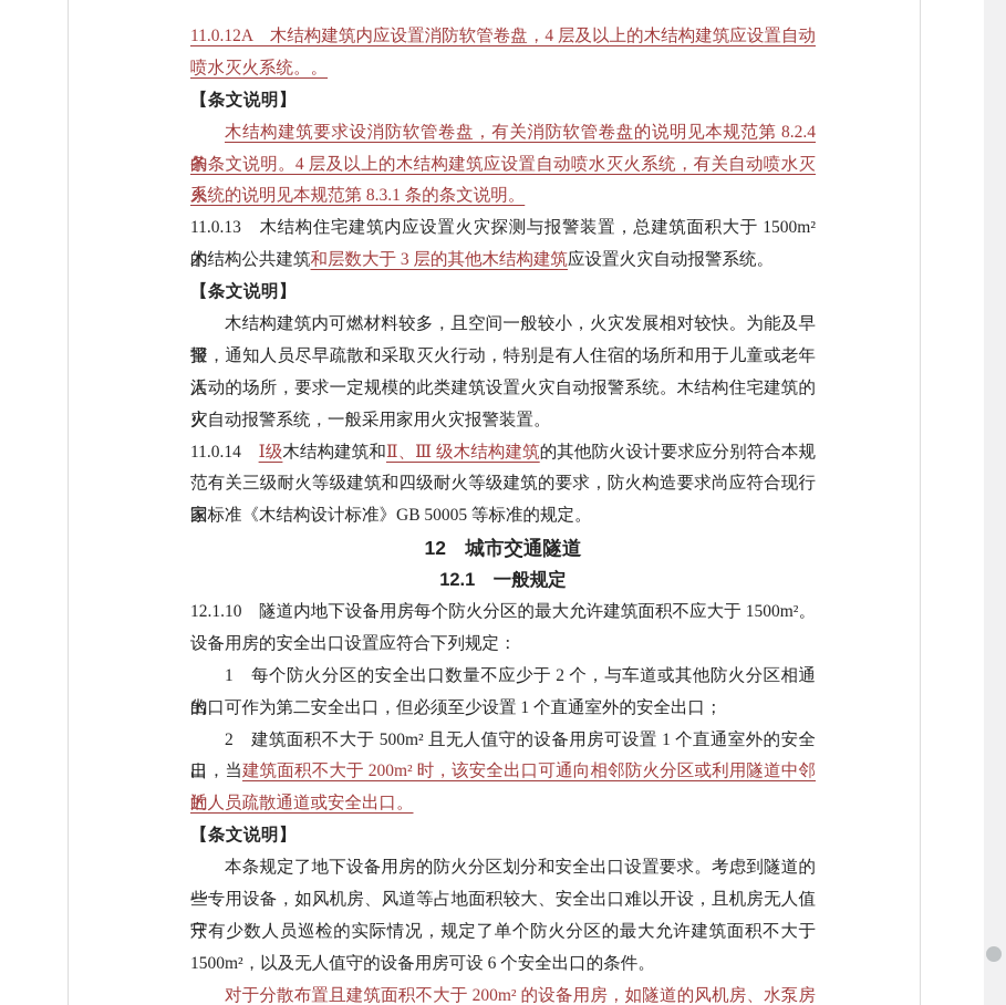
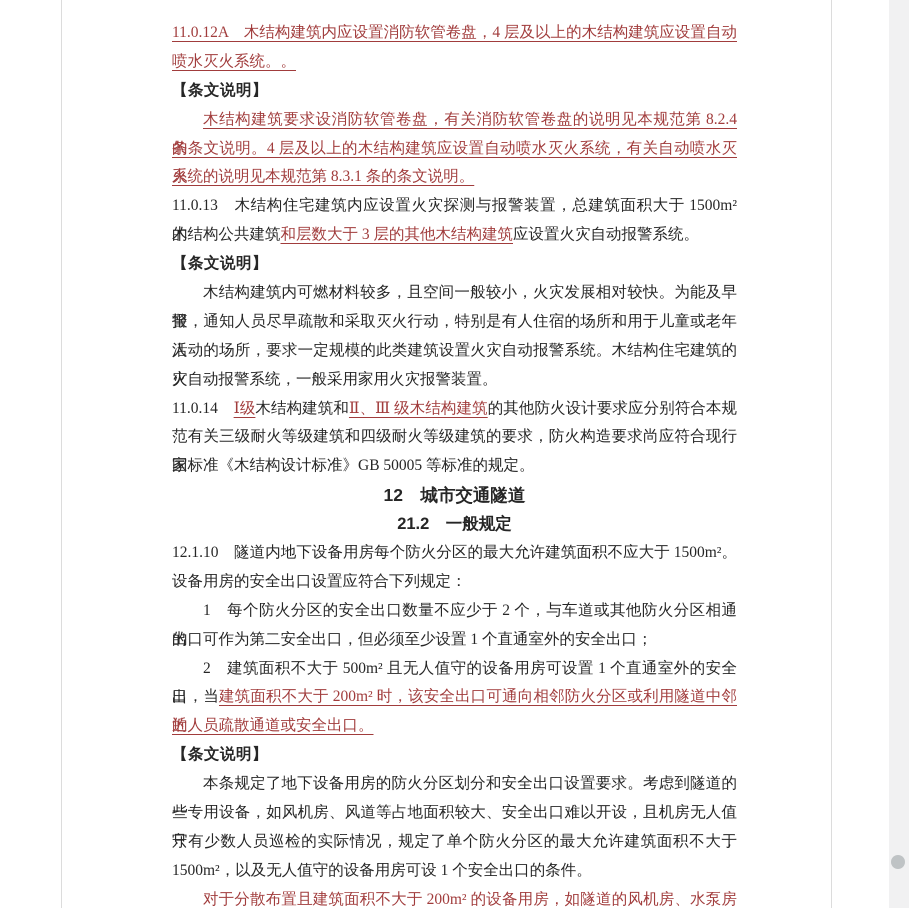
  11.0.12A 木结构建筑内应设置消防软管卷盘，4 层及以上的木结构建筑应设置自动
  喷水灭火系统。。
  【条文说明】
  木结构建筑要求设消防软管卷盘，有关消防软管卷盘的说明见本规范第 8.2.4 条
  的条文说明。4 层及以上的木结构建筑应设置自动喷水灭火系统，有关自动喷水灭火
  系统的说明见本规范第 8.3.1 条的条文说明。
  11.0.13 木结构住宅建筑内应设置火灾探测与报警装置，总建筑面积大于 1500m² 的
  木结构公共建筑和层数大于 3 层的其他木结构建筑应设置火灾自动报警系统。
  【条文说明】
  木结构建筑内可燃材料较多，且空间一般较小，火灾发展相对较快。为能及早报
  警，通知人员尽早疏散和采取灭火行动，特别是有人住宿的场所和用于儿童或老年人
  活动的场所，要求一定规模的此类建筑设置火灾自动报警系统。木结构住宅建筑的火
  灾自动报警系统，一般采用家用火灾报警装置。
  11.0.14 Ⅰ级木结构建筑和Ⅱ、Ⅲ 级木结构建筑的其他防火设计要求应分别符合本规
  范有关三级耐火等级建筑和四级耐火等级建筑的要求，防火构造要求尚应符合现行国
  家标准《木结构设计标准》GB 50005 等标准的规定。
  12 城市交通隧道
- 12.1 一般规定
+ 21.2 一般规定
  12.1.10 隧道内地下设备用房每个防火分区的最大允许建筑面积不应大于 1500m²。
  设备用房的安全出口设置应符合下列规定：
  1 每个防火分区的安全出口数量不应少于 2 个，与车道或其他防火分区相通的
  出口可作为第二安全出口，但必须至少设置 1 个直通室外的安全出口；
  2 建筑面积不大于 500m² 且无人值守的设备用房可设置 1 个直通室外的安全出
  口，当建筑面积不大于 200m² 时，该安全出口可通向相邻防火分区或利用隧道中邻近
  的人员疏散通道或安全出口。
  【条文说明】
  本条规定了地下设备用房的防火分区划分和安全出口设置要求。考虑到隧道的一
  些专用设备，如风机房、风道等占地面积较大、安全出口难以开设，且机房无人值守，
  只有少数人员巡检的实际情况，规定了单个防火分区的最大允许建筑面积不大于
- 1500m²，以及无人值守的设备用房可设 6 个安全出口的条件。
+ 1500m²，以及无人值守的设备用房可设 1 个安全出口的条件。
  对于分散布置且建筑面积不大于 200m² 的设备用房，如隧道的风机房、水泵房
